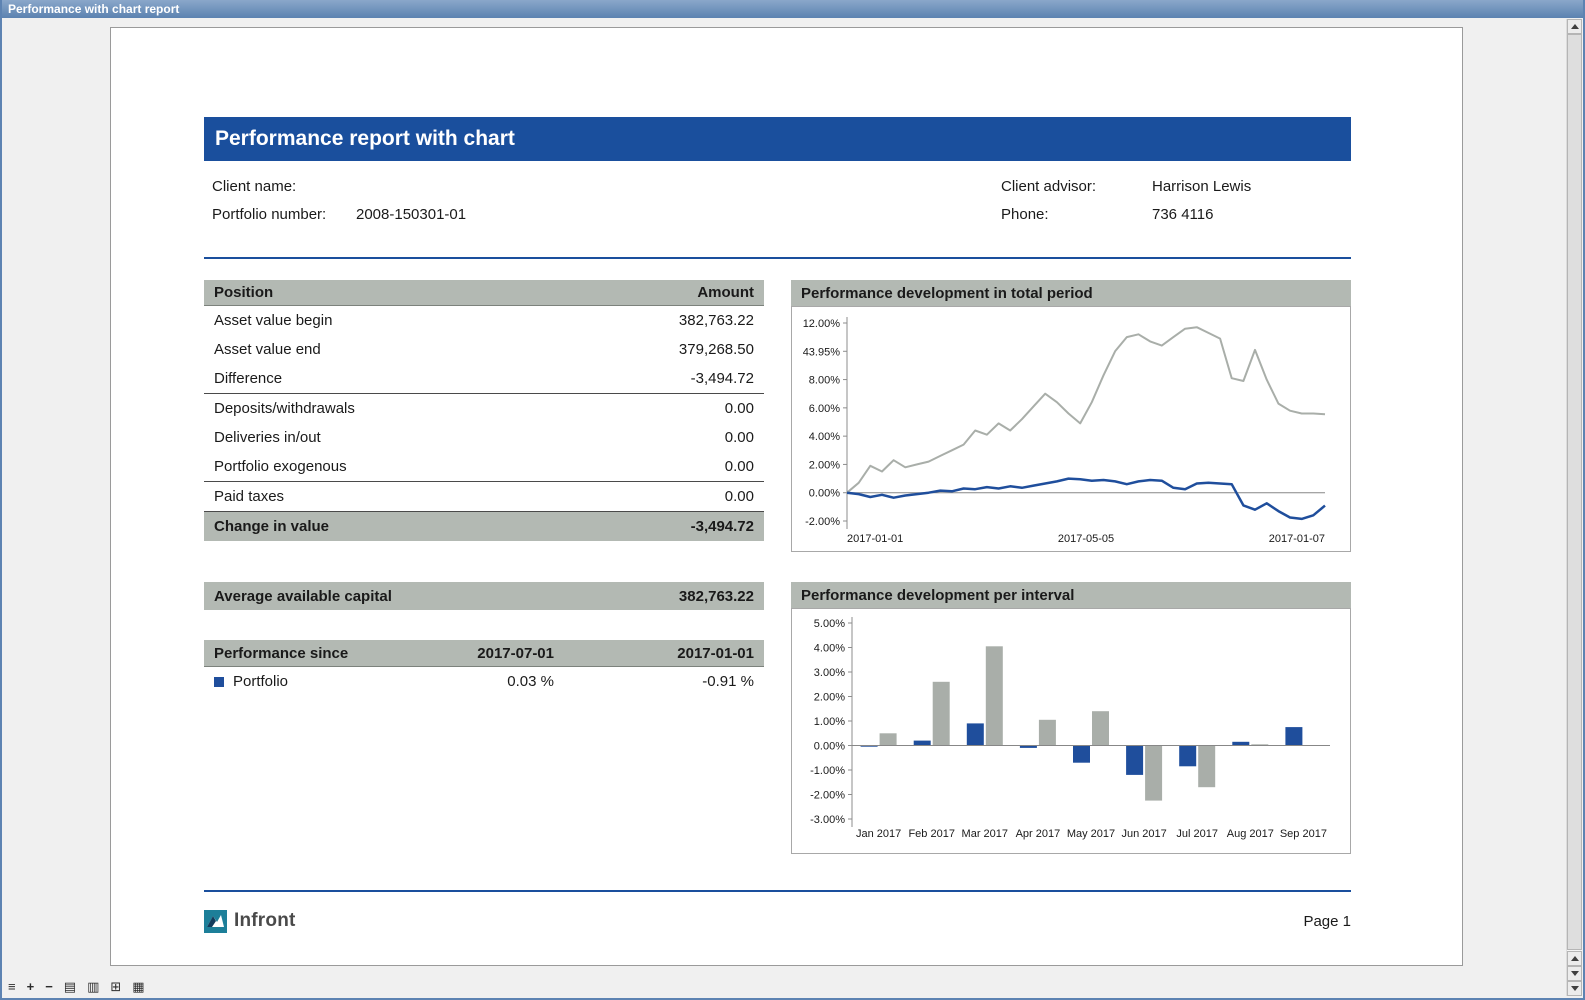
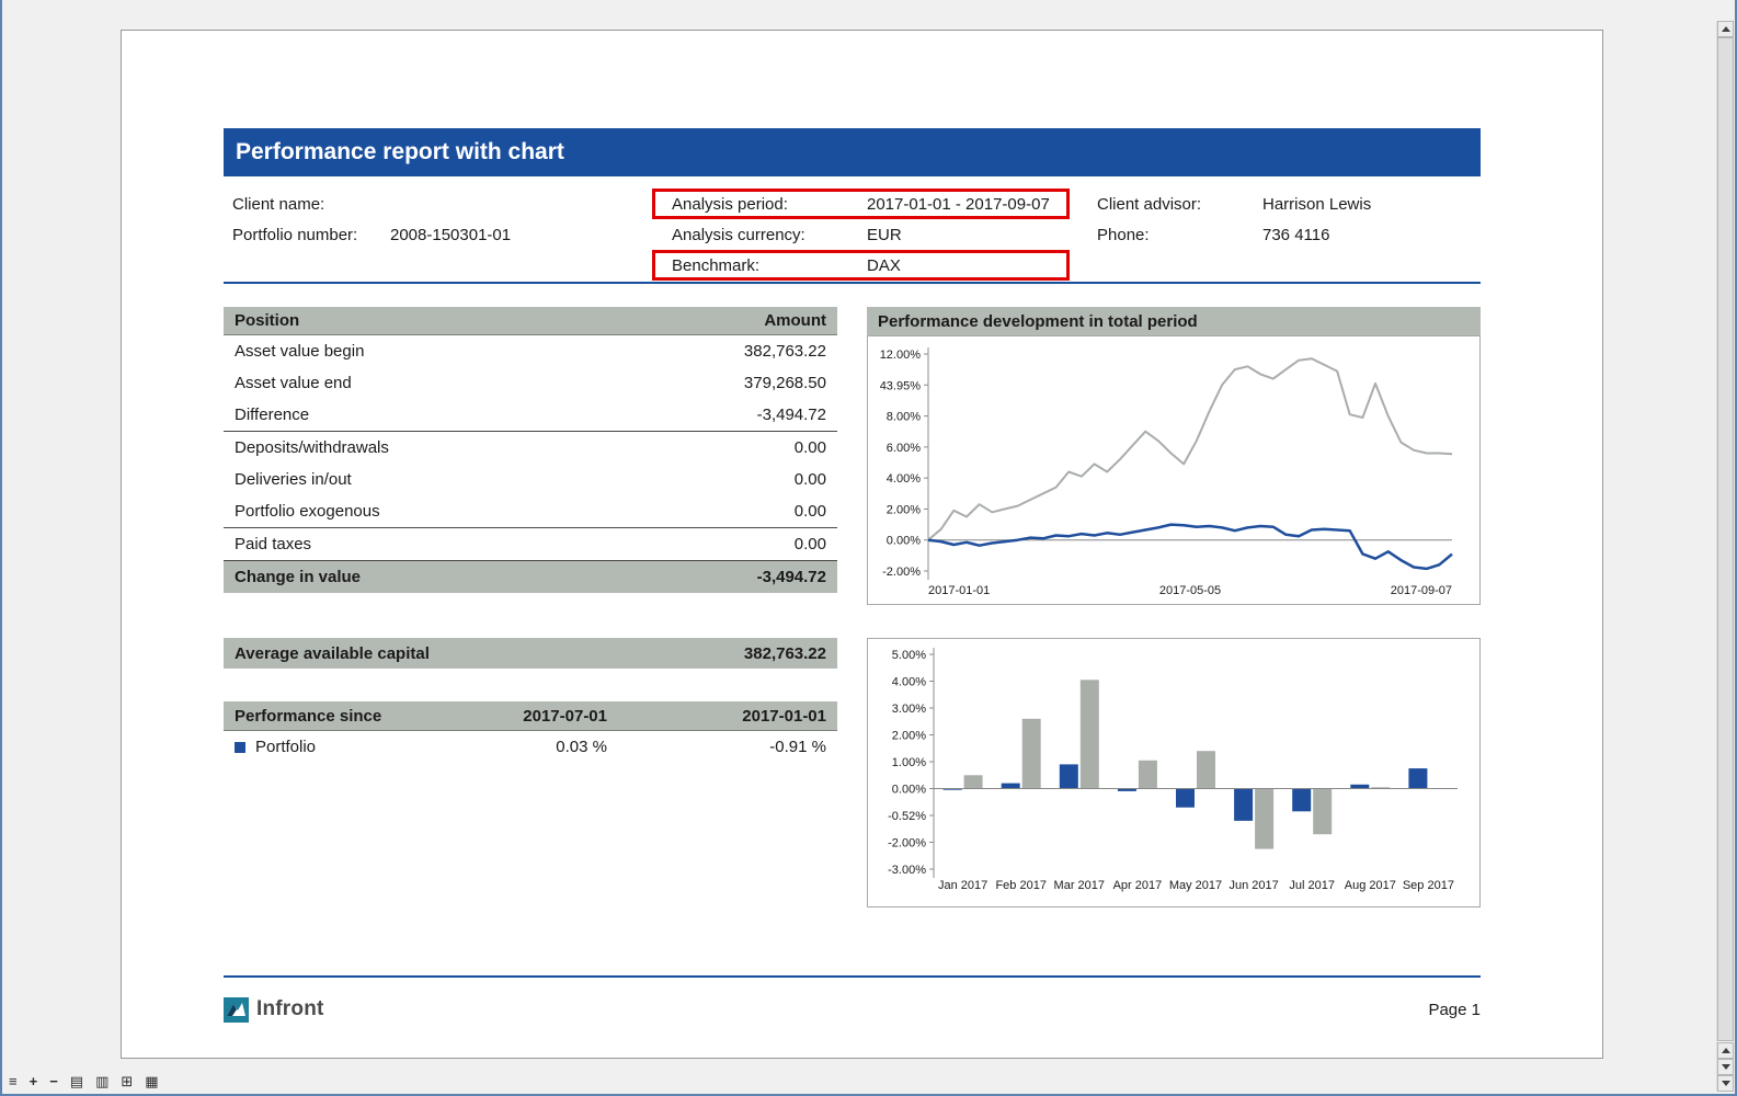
- Performance with chart report
  Performance report with chart
  Client name:
  Portfolio number:
  2008-150301-01
+ Analysis period:
+ 2017-01-01 - 2017-09-07
+ Analysis currency:
+ EUR
+ Benchmark:
+ DAX
  Client advisor:
  Harrison Lewis
  Phone:
  736 4116
  Position
  Amount
  Asset value begin
  382,763.22
  Asset value end
  379,268.50
  Difference
  -3,494.72
  Deposits/withdrawals
  0.00
  Deliveries in/out
  0.00
  Portfolio exogenous
  0.00
  Paid taxes
  0.00
  Change in value
  -3,494.72
  Average available capital
  382,763.22
  Performance since
  2017-07-01
  2017-01-01
  Portfolio
  0.03 %
  -0.91 %
  Performance development in total period
  12.00%
  43.95%
  8.00%
  6.00%
  4.00%
  2.00%
  0.00%
  -2.00%
  2017-01-01
  2017-05-05
- 2017-01-07
+ 2017-09-07
- Performance development per interval
  5.00%
  4.00%
  3.00%
  2.00%
  1.00%
  0.00%
- -1.00%
+ -0.52%
  -2.00%
  -3.00%
  Jan 2017
  Feb 2017
  Mar 2017
  Apr 2017
  May 2017
  Jun 2017
  Jul 2017
  Aug 2017
  Sep 2017
  Infront
  Page 1
